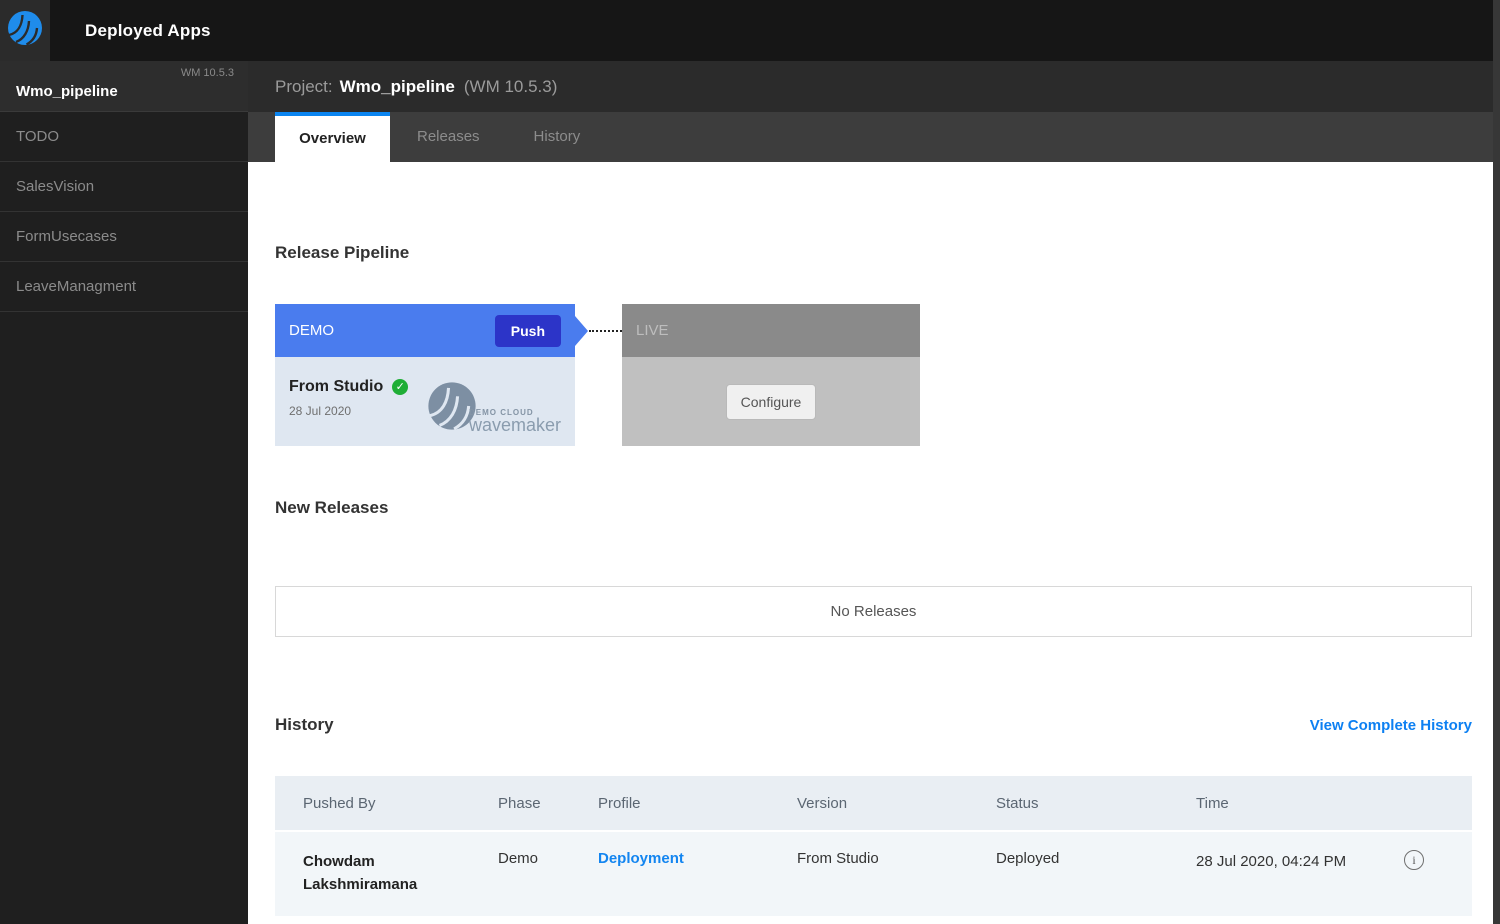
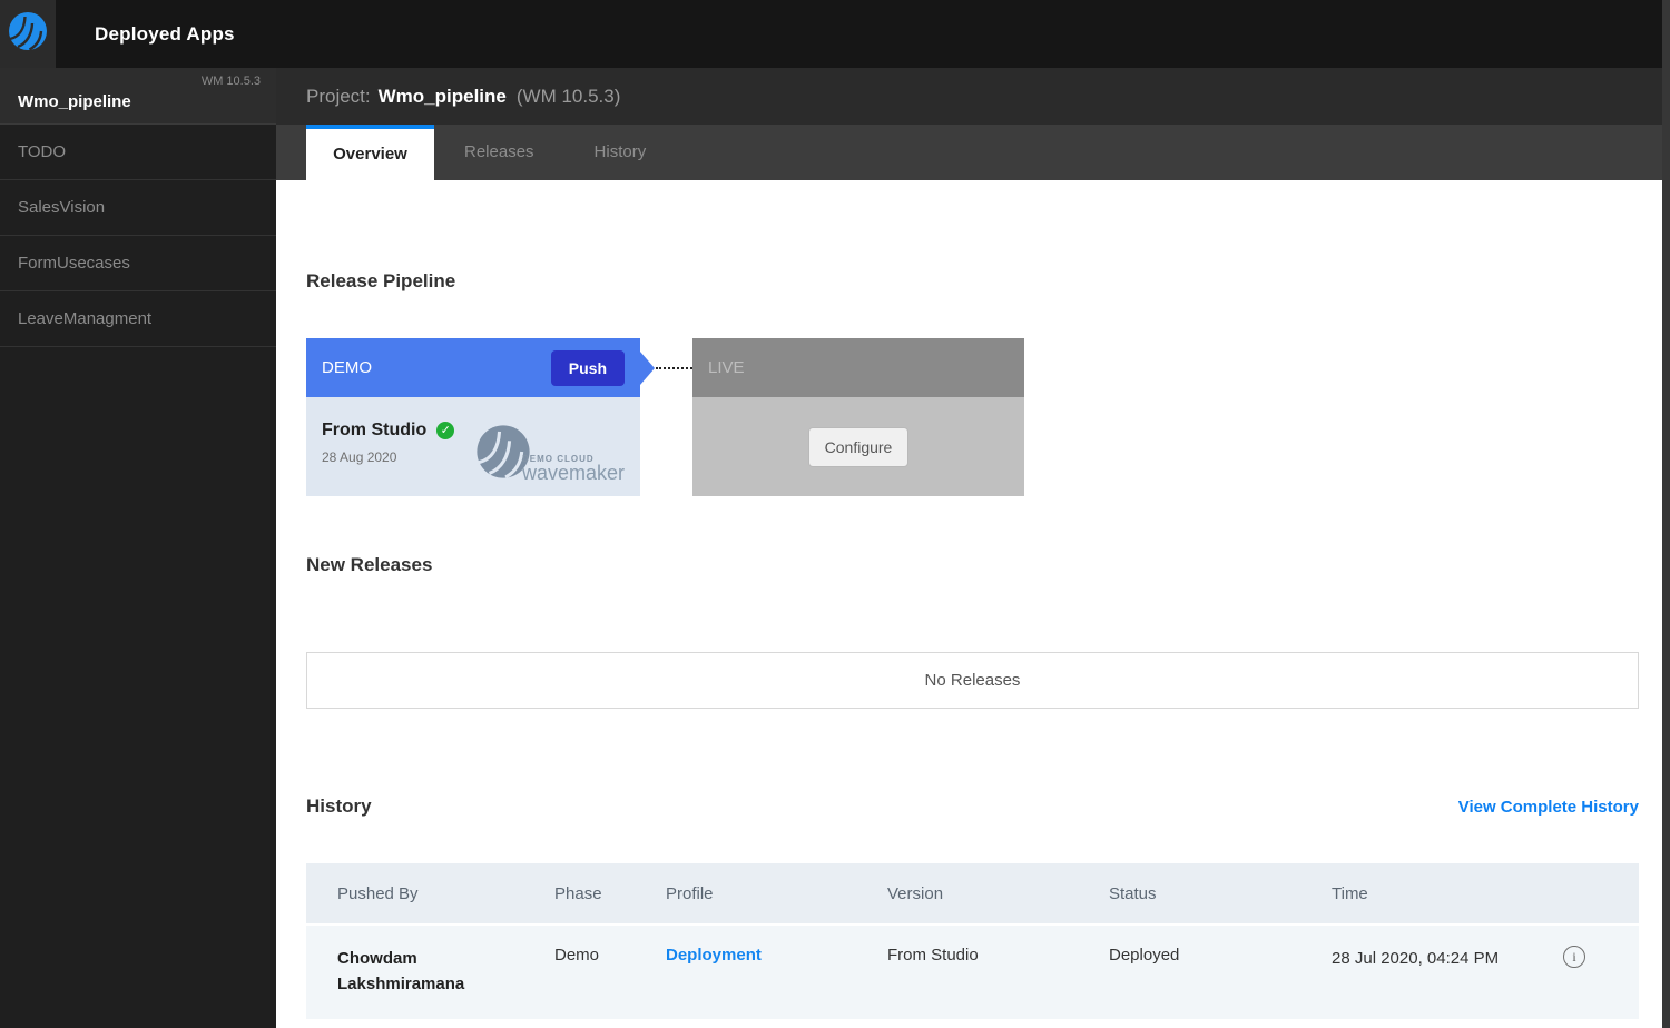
  Deployed Apps
  WM 10.5.3
  Wmo_pipeline
  TODO
  SalesVision
  FormUsecases
  LeaveManagment
  Project:
  Wmo_pipeline
  (WM 10.5.3)
  Overview
  Releases
  History
  Release Pipeline
  DEMO
  Push
  From Studio
  ✓
- 28 Jul 2020
+ 28 Aug 2020
  DEMO CLOUD
  wavemaker
  LIVE
  Configure
  New Releases
  No Releases
  History
  View Complete History
  Pushed By
  Phase
  Profile
  Version
  Status
  Time
  Chowdam Lakshmiramana
  Demo
  Deployment
  From Studio
  Deployed
  28 Jul 2020, 04:24 PM
  i
